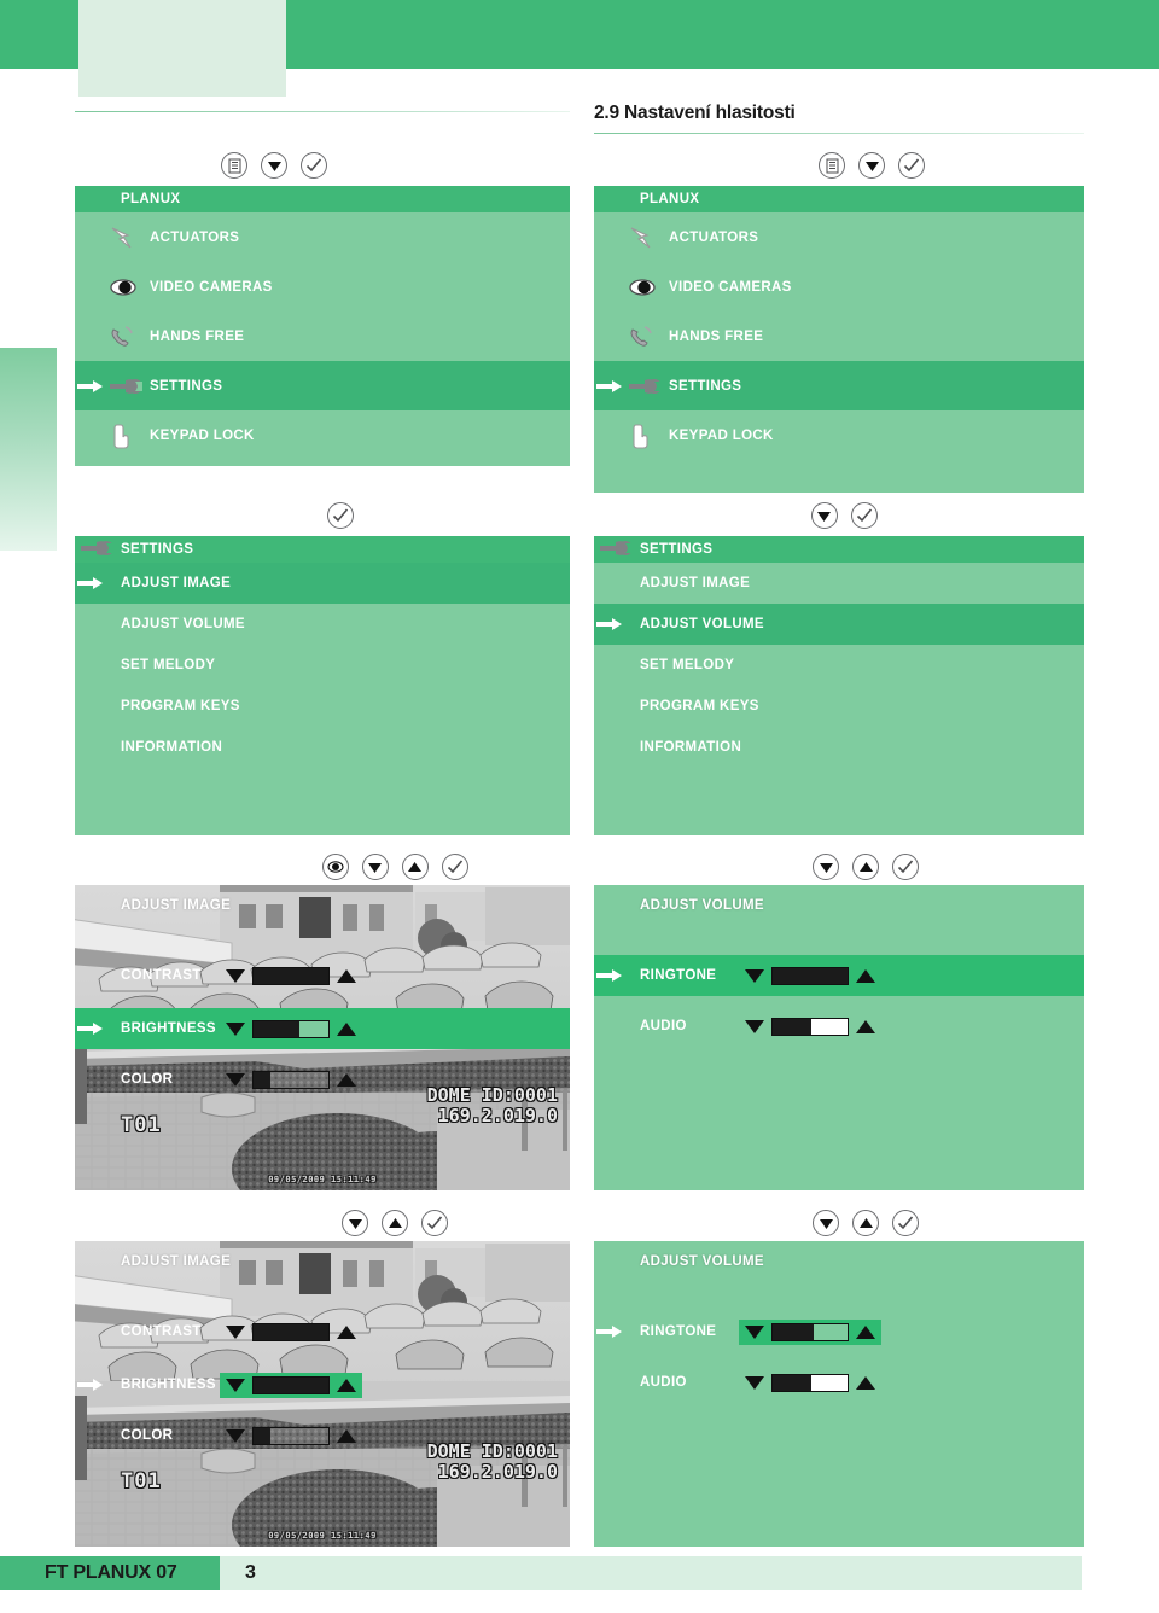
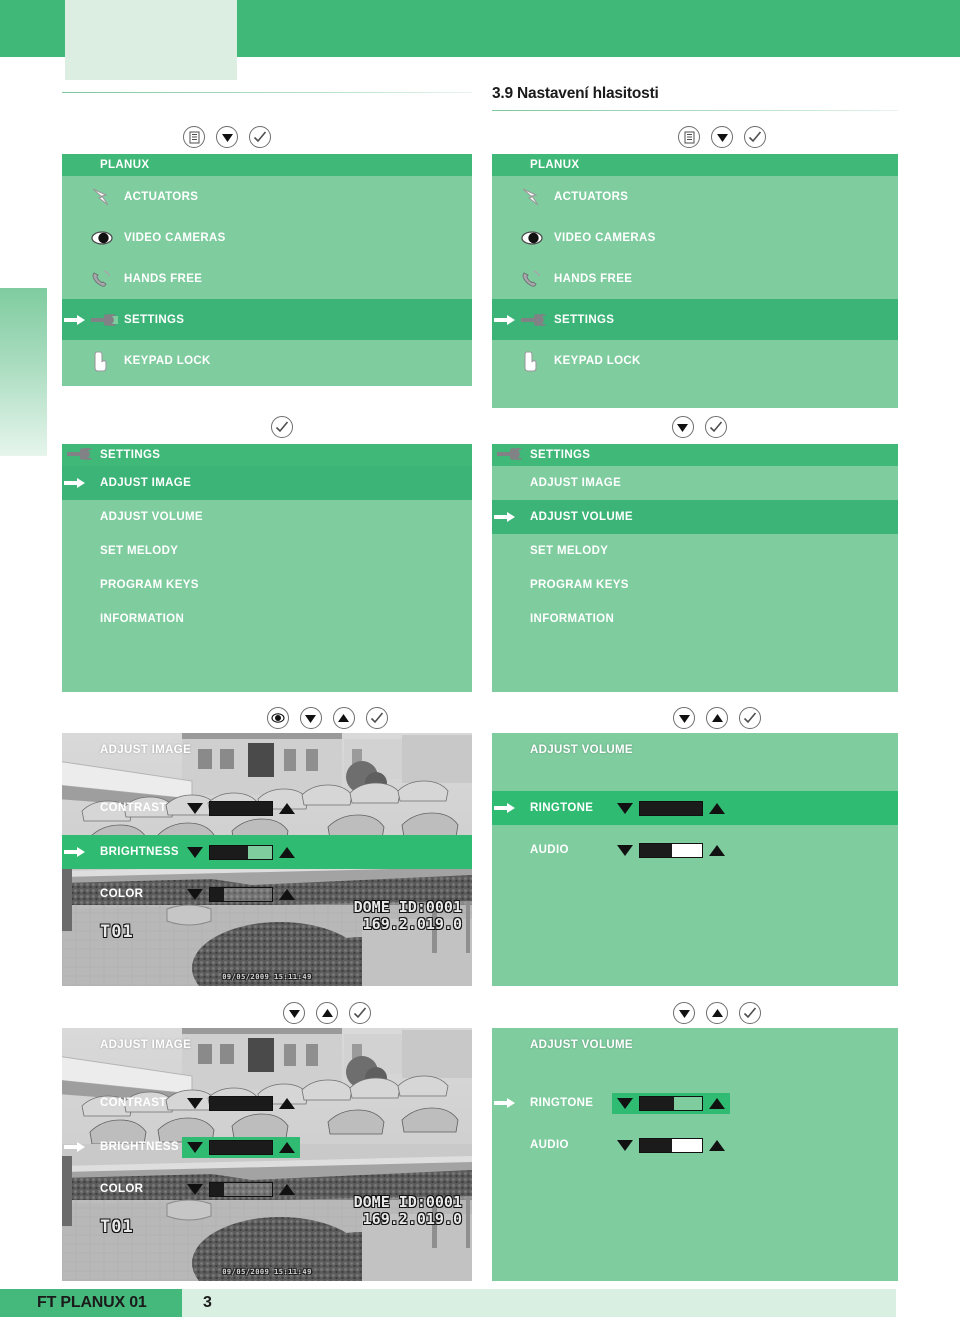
  PLANUX
  ACTUATORS
  VIDEO CAMERAS
  HANDS FREE
  SETTINGS
  KEYPAD LOCK
  SETTINGS
  ADJUST IMAGE
  ADJUST VOLUME
  SET MELODY
  PROGRAM KEYS
  INFORMATION
  ADJUST IMAGE
  CONTRAST
  BRIGHTNESS
  COLOR
  T01
  DOME ID:0001
  169.2.019.0
  09/05/2009 15:11:49
  ADJUST IMAGE
  CONTRAST
  BRIGHTNESS
  COLOR
  T01
  DOME ID:0001
  169.2.019.0
  09/05/2009 15:11:49
- 2.9 Nastavení hlasitosti
+ 3.9 Nastavení hlasitosti
  PLANUX
  ACTUATORS
  VIDEO CAMERAS
  HANDS FREE
  SETTINGS
  KEYPAD LOCK
  SETTINGS
  ADJUST IMAGE
  ADJUST VOLUME
  SET MELODY
  PROGRAM KEYS
  INFORMATION
  ADJUST VOLUME
  RINGTONE
  AUDIO
  ADJUST VOLUME
  RINGTONE
  AUDIO
- FT PLANUX 07
+ FT PLANUX 01
  3
